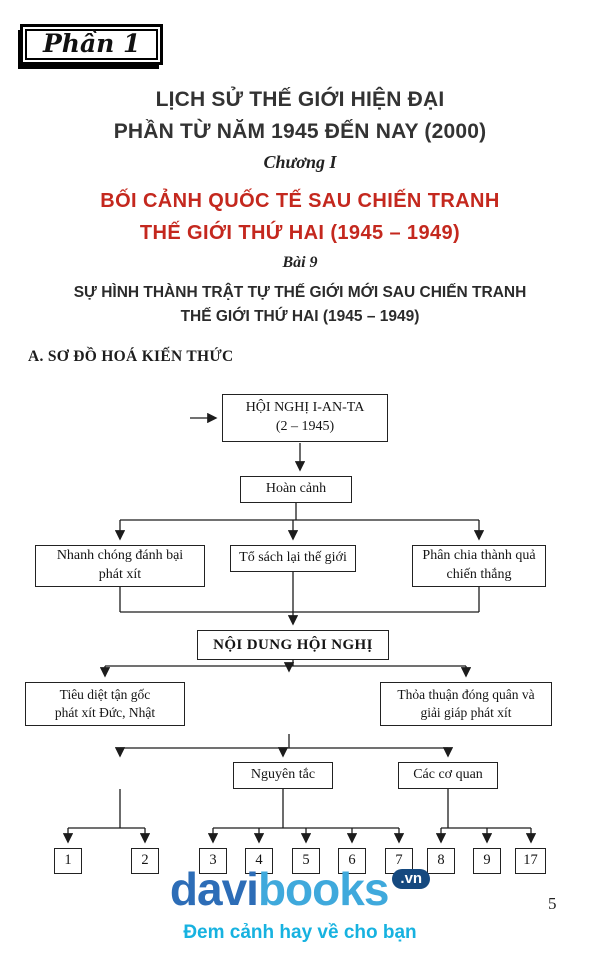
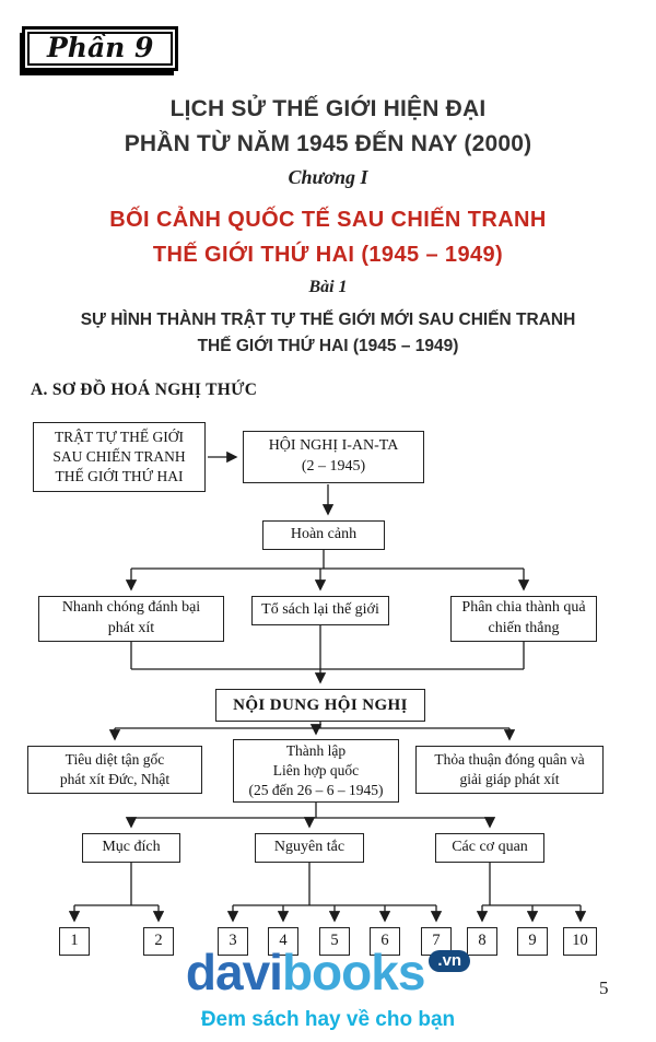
- Phần 1
+ Phần 9
  LỊCH SỬ THẾ GIỚI HIỆN ĐẠI
  PHẦN TỪ NĂM 1945 ĐẾN NAY (2000)
  Chương I
  BỐI CẢNH QUỐC TẾ SAU CHIẾN TRANH
  THẾ GIỚI THỨ HAI (1945 – 1949)
- Bài 9
+ Bài 1
  SỰ HÌNH THÀNH TRẬT TỰ THẾ GIỚI MỚI SAU CHIẾN TRANH
  THẾ GIỚI THỨ HAI (1945 – 1949)
- A. SƠ ĐỒ HOÁ KIẾN THỨC
+ A. SƠ ĐỒ HOÁ NGHỊ THỨC
+ TRẬT TỰ THẾ GIỚI
+ SAU CHIẾN TRANH
+ THẾ GIỚI THỨ HAI
  HỘI NGHỊ I-AN-TA
  (2 – 1945)
  Hoàn cảnh
  Nhanh chóng đánh bại
  phát xít
  Tổ sách lại thế giới
  Phân chia thành quả
  chiến thắng
  NỘI DUNG HỘI NGHỊ
  Tiêu diệt tận gốc
  phát xít Đức, Nhật
+ Thành lập
+ Liên hợp quốc
+ (25 đến 26 – 6 – 1945)
  Thỏa thuận đóng quân và
  giải giáp phát xít
+ Mục đích
  Nguyên tắc
  Các cơ quan
  1
  2
  3
  4
  5
  6
  7
  8
  9
- 17
+ 10
  davibooks .vn
- Đem cảnh hay về cho bạn
+ Đem sách hay về cho bạn
  5
